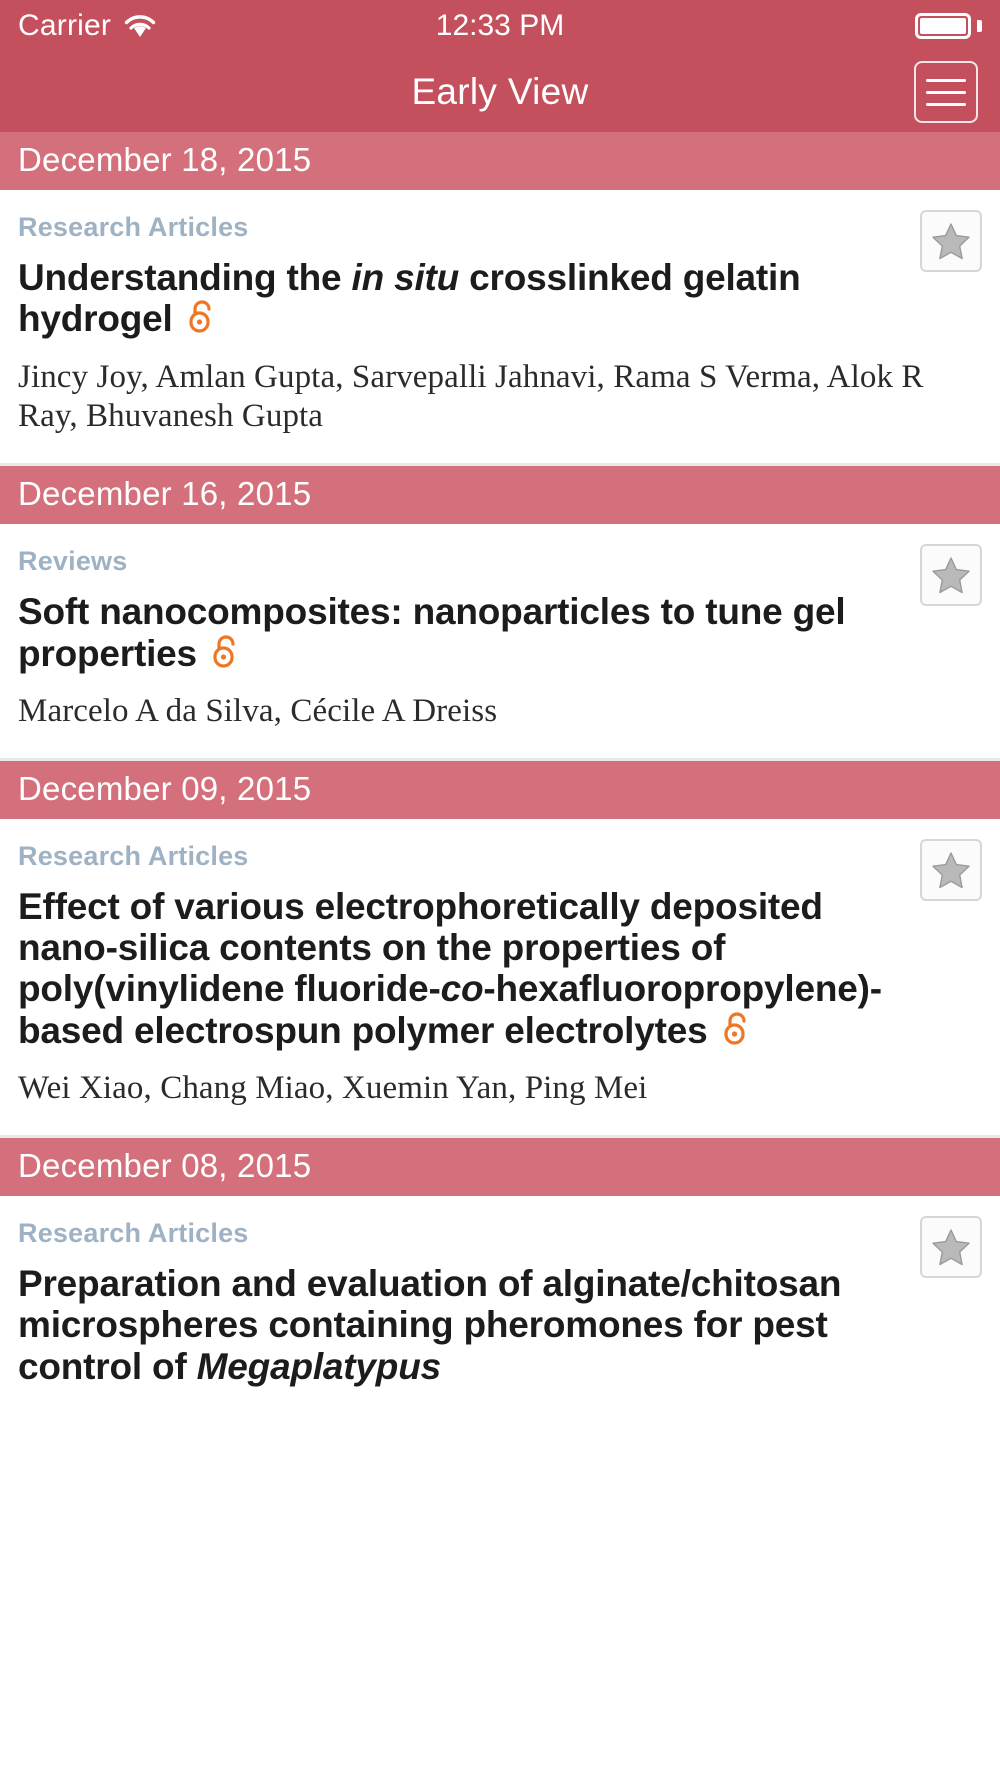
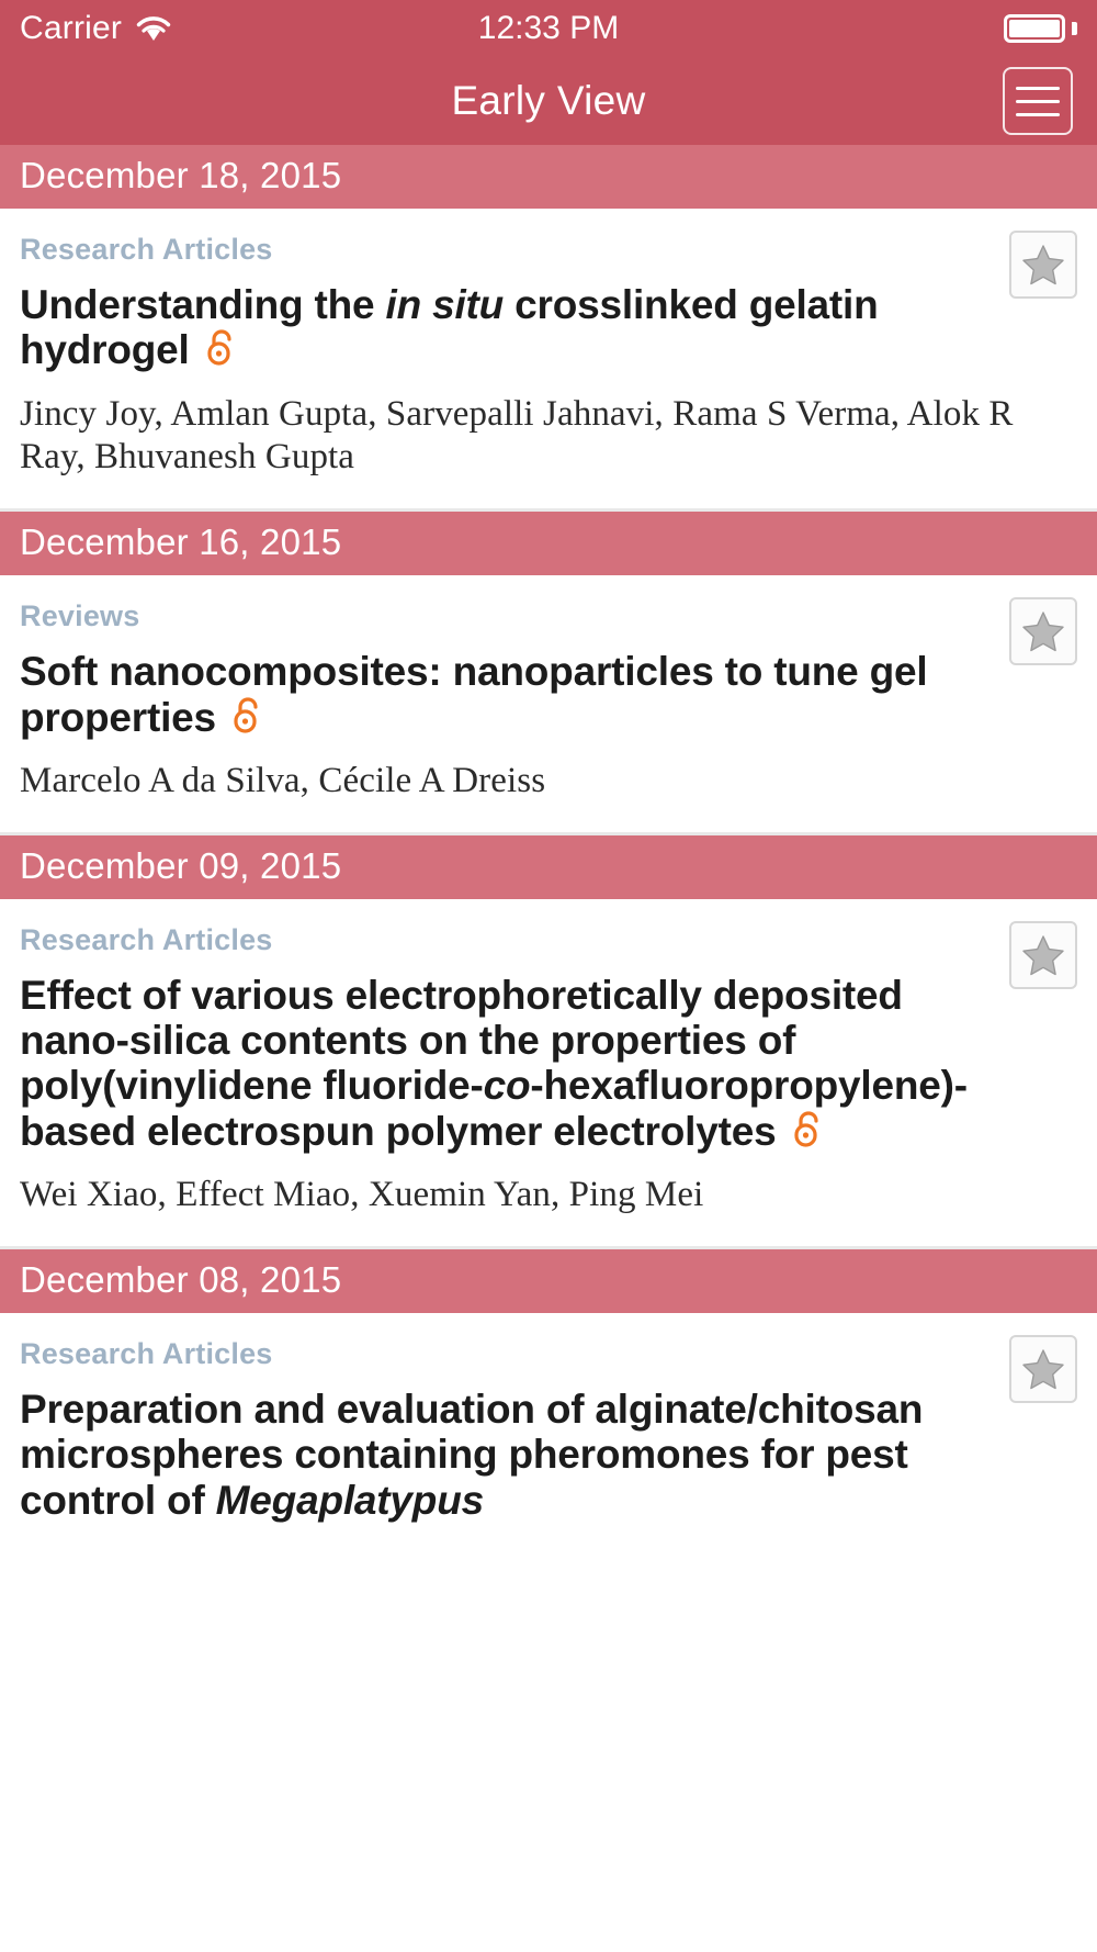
  Carrier
  12:33 PM
  Early View
  December 18, 2015
  Research Articles
  Understanding the in situ crosslinked gelatin hydrogel
  Jincy Joy, Amlan Gupta, Sarvepalli Jahnavi, Rama S Verma, Alok R Ray, Bhuvanesh Gupta
  December 16, 2015
  Reviews
  Soft nanocomposites: nanoparticles to tune gel properties
  Marcelo A da Silva, Cécile A Dreiss
  December 09, 2015
  Research Articles
  Effect of various electrophoretically deposited nano-silica contents on the properties of poly(vinylidene fluoride-co-hexafluoropropylene)-based electrospun polymer electrolytes
- Wei Xiao, Chang Miao, Xuemin Yan, Ping Mei
+ Wei Xiao, Effect Miao, Xuemin Yan, Ping Mei
  December 08, 2015
  Research Articles
  Preparation and evaluation of alginate/chitosan microspheres containing pheromones for pest control of Megaplatypus
